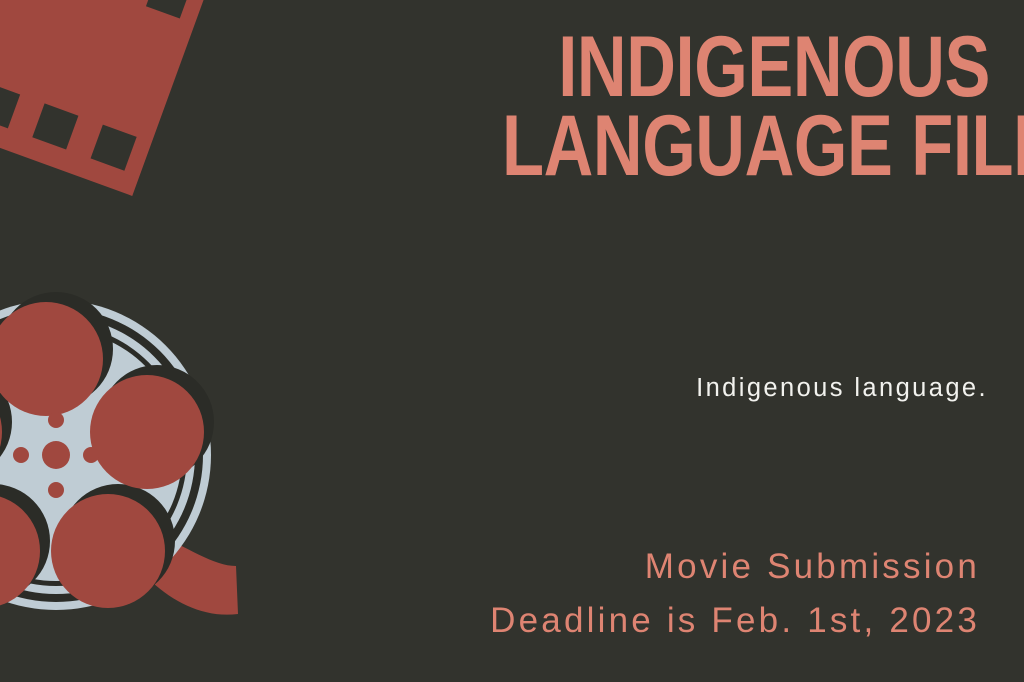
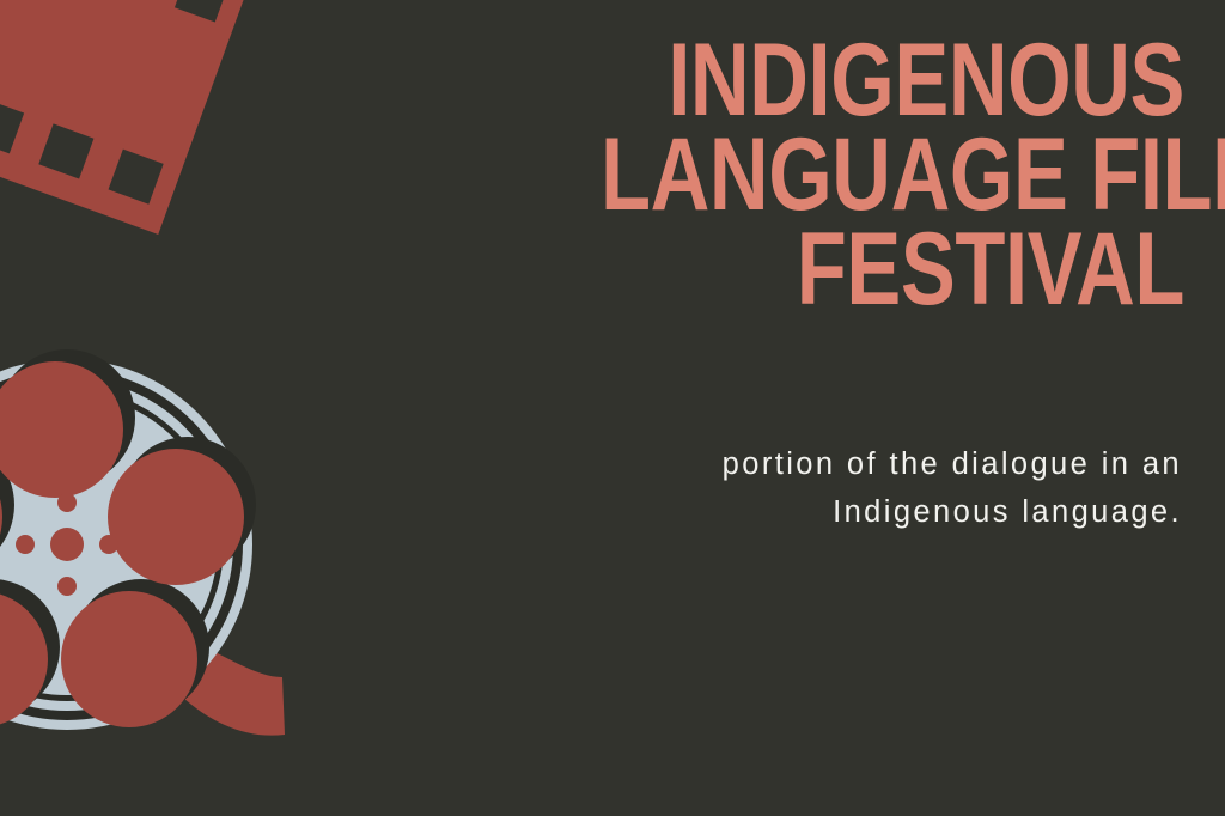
  INDIGENOUS
  LANGUAGE FIL
+ FESTIVAL
+ portion of the dialogue in an
  Indigenous language.
- Movie Submission
- Deadline is Feb. 1st, 2023
